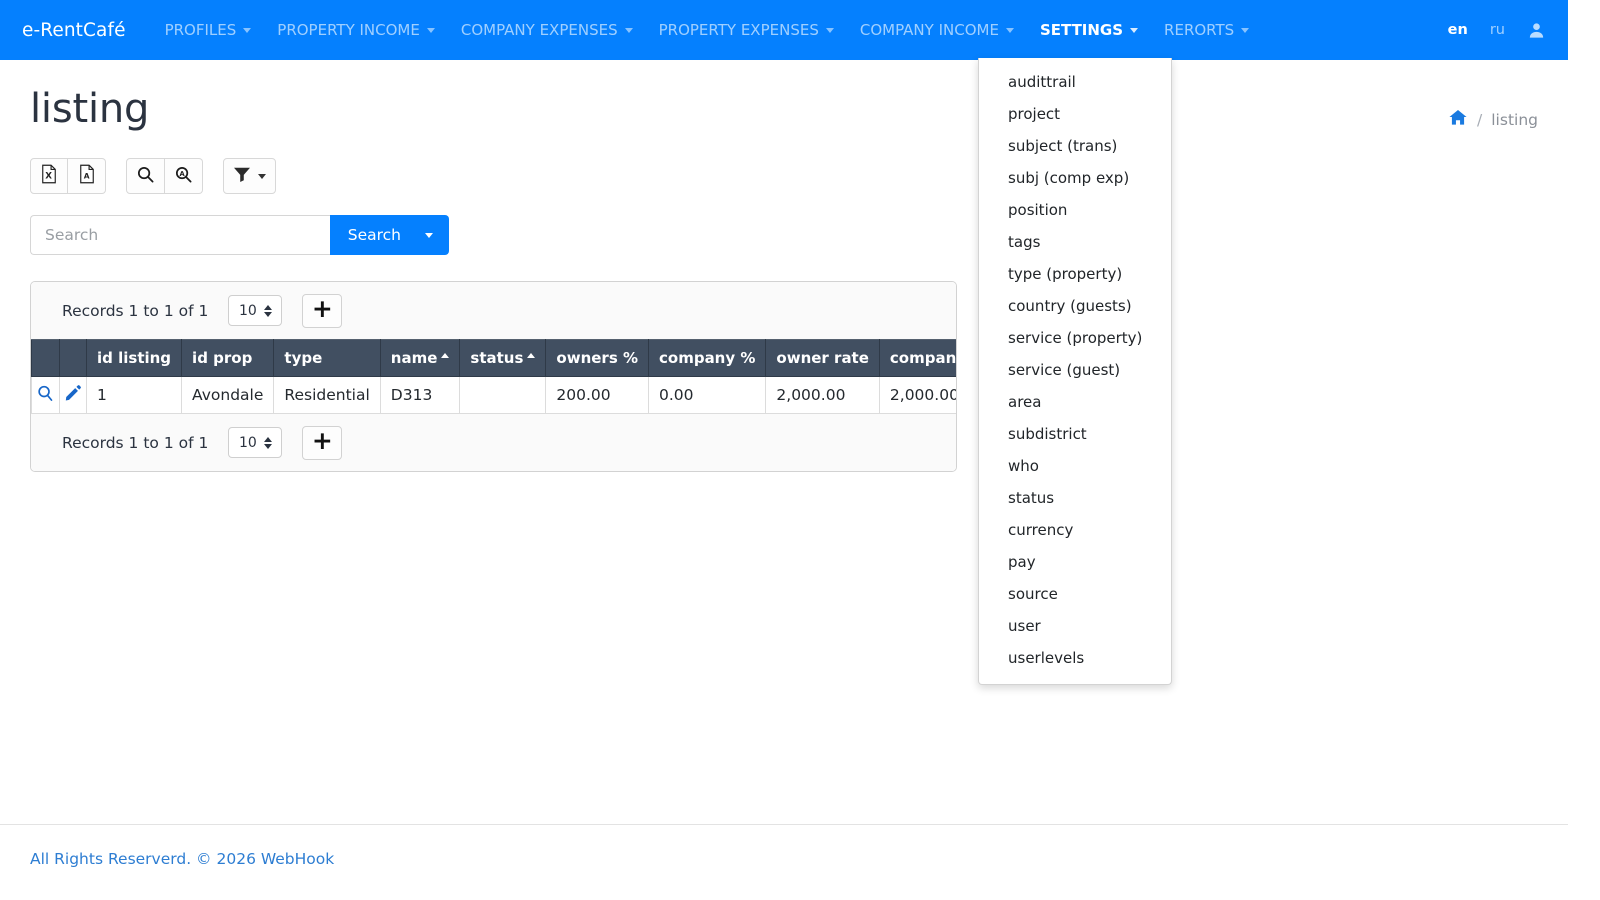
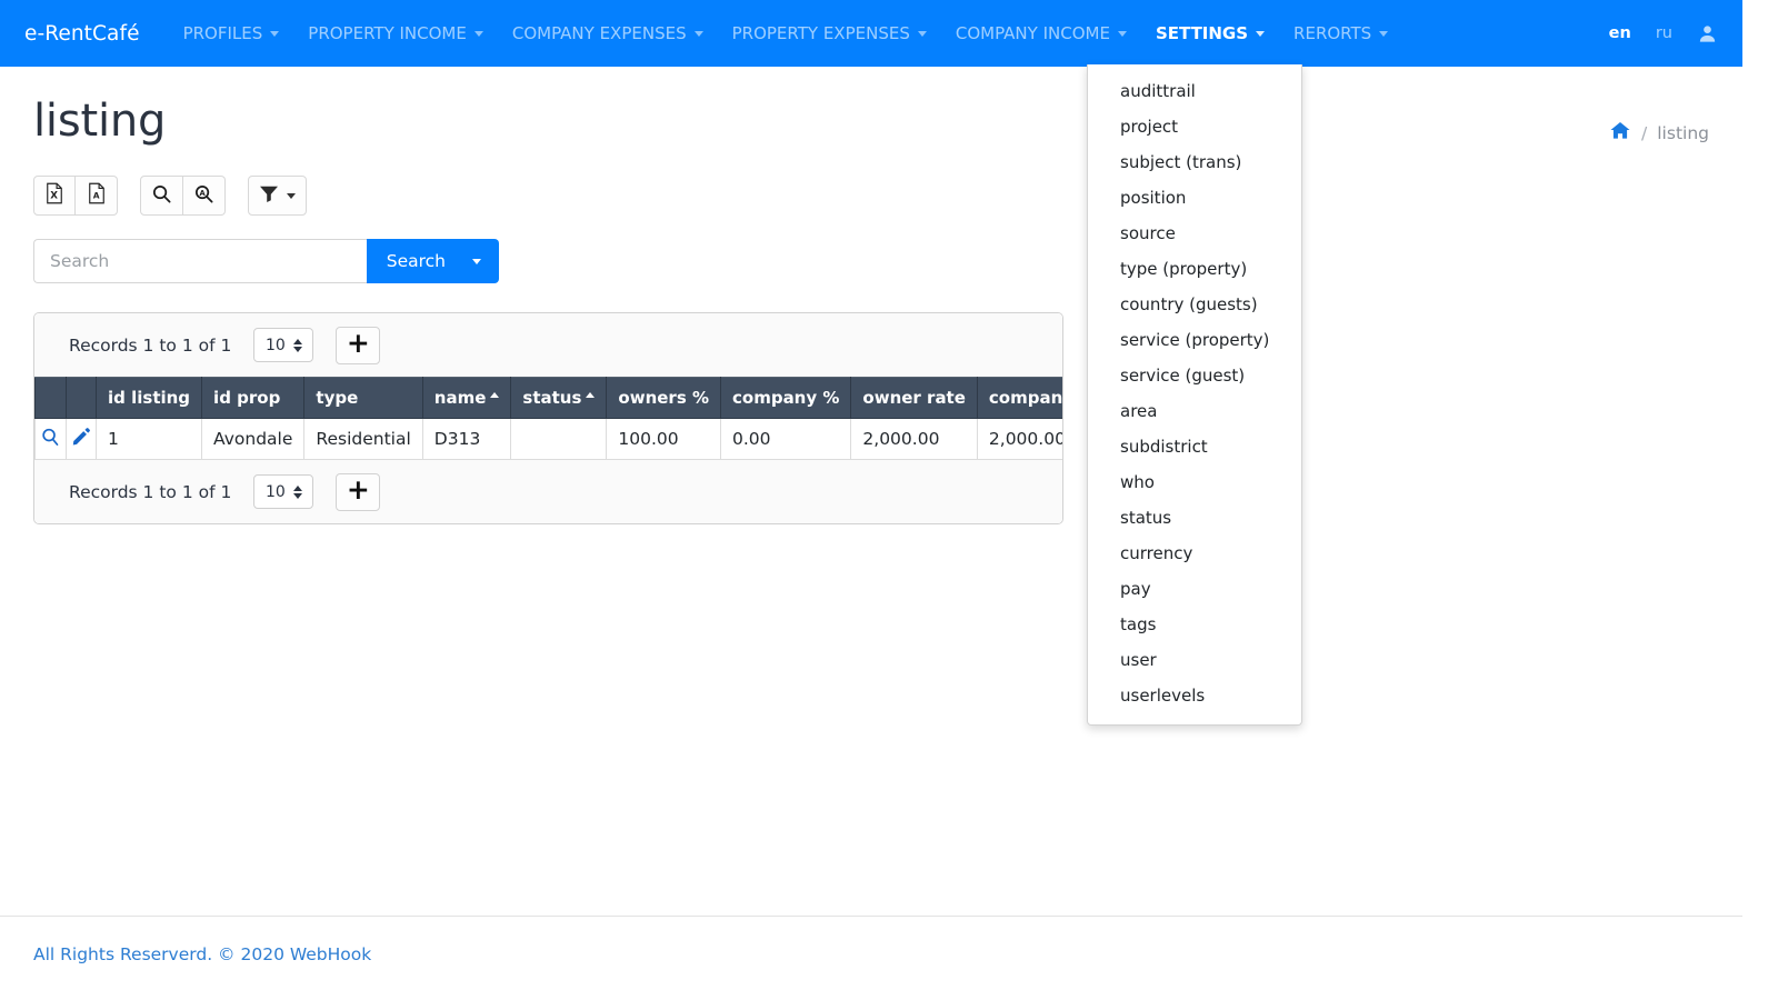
  e-RentCafé
  PROFILES
  PROPERTY INCOME
  COMPANY EXPENSES
  PROPERTY EXPENSES
  COMPANY INCOME
  SETTINGS
  RERORTS
  en
  ru
  audittrail
  project
  subject (trans)
- subj (comp exp)
  position
- tags
+ source
  type (property)
  country (guests)
  service (property)
  service (guest)
  area
  subdistrict
  who
  status
  currency
  pay
- source
+ tags
  user
  userlevels
  listing
  /
  listing
  X
  A
  A
  Search
  Search
  Records 1 to 1 of 1
  10
  +
  		id listing	id prop	type	name	status	owners %	company %	owner rate	compan
- 		1	Avondale	Residential	D313		200.00	0.00	2,000.00	2,000.00
+ 		1	Avondale	Residential	D313		100.00	0.00	2,000.00	2,000.00
  Records 1 to 1 of 1
  10
  +
- All Rights Reserverd. © 2026 WebHook
+ All Rights Reserverd. © 2020 WebHook
